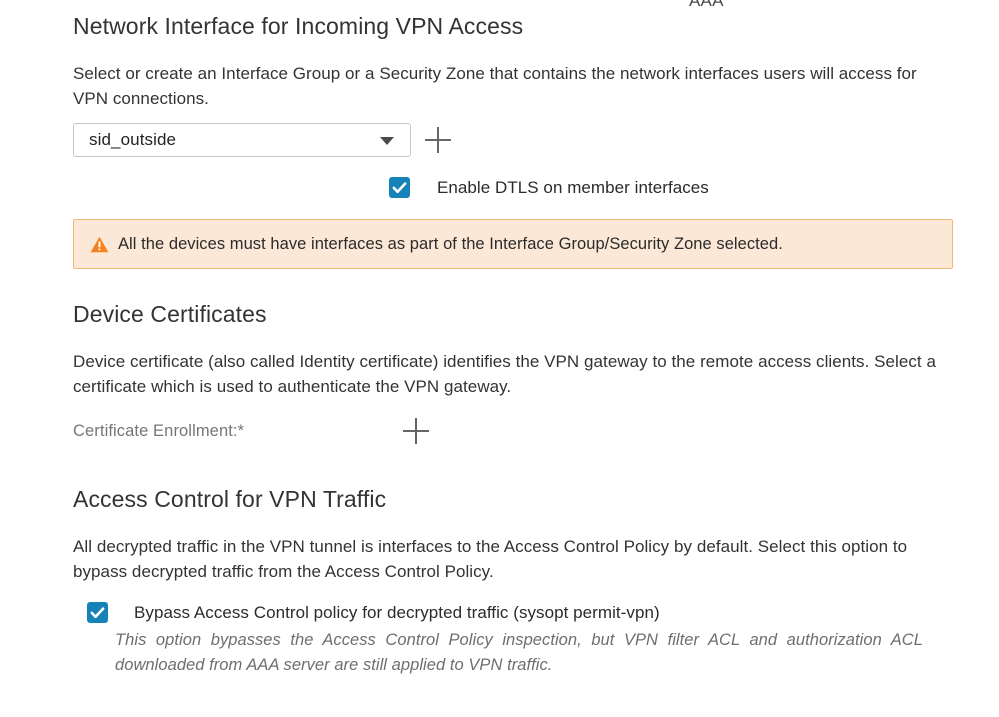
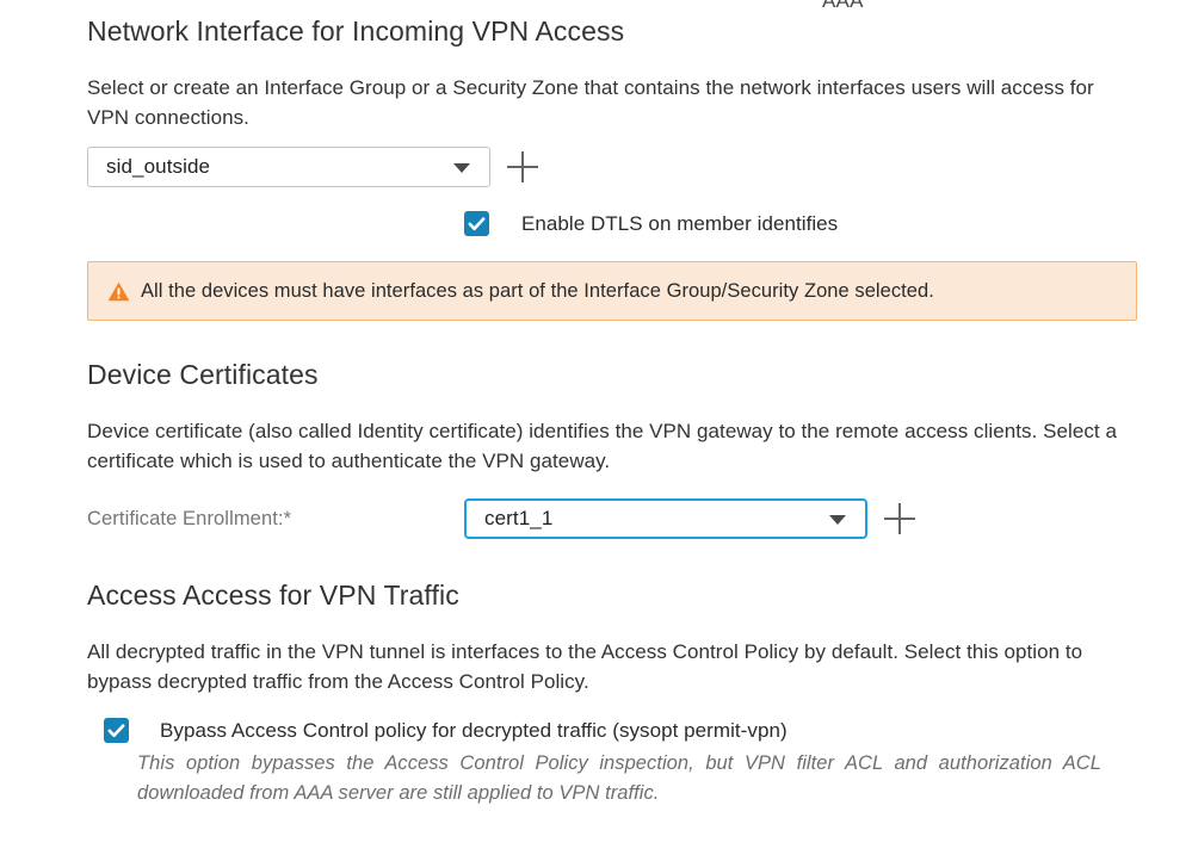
  AAA
  Network Interface for Incoming VPN Access
  Select or create an Interface Group or a Security Zone that contains the network interfaces users will access for VPN connections.
  sid_outside
- Enable DTLS on member interfaces
+ Enable DTLS on member identifies
  All the devices must have interfaces as part of the Interface Group/Security Zone selected.
  Device Certificates
  Device certificate (also called Identity certificate) identifies the VPN gateway to the remote access clients. Select a certificate which is used to authenticate the VPN gateway.
  Certificate Enrollment:*
+ cert1_1
- Access Control for VPN Traffic
+ Access Access for VPN Traffic
  All decrypted traffic in the VPN tunnel is interfaces to the Access Control Policy by default. Select this option to bypass decrypted traffic from the Access Control Policy.
  Bypass Access Control policy for decrypted traffic (sysopt permit-vpn)
  This option bypasses the Access Control Policy inspection, but VPN filter ACL and authorization ACL downloaded from AAA server are still applied to VPN traffic.
